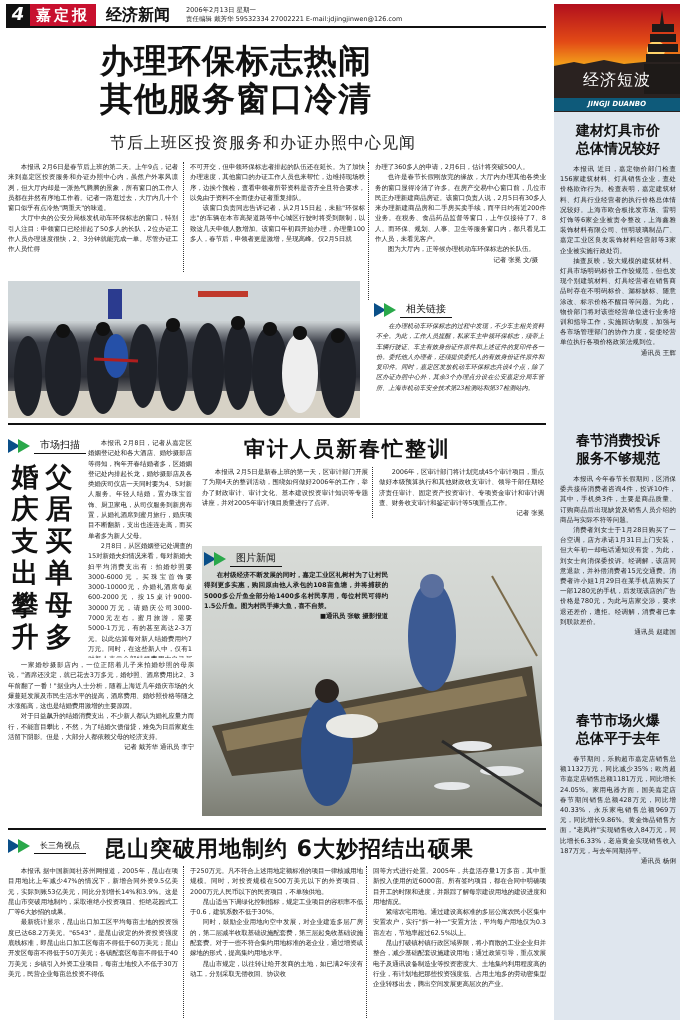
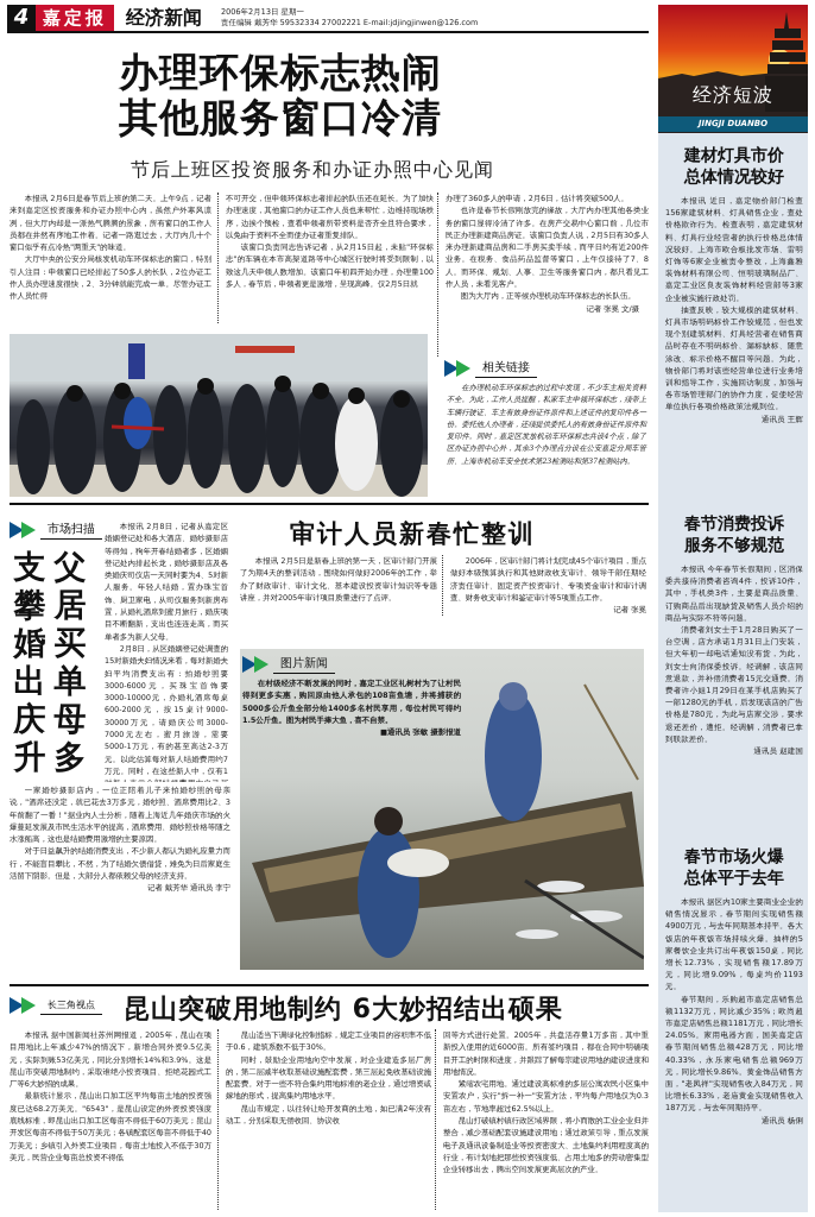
  4
  嘉定报
  经济新闻
  2006年2月13日 星期一
  责任编辑 戴芳华 59532334 27002221 E-mail:jdjingjinwen@126.com
  办理环保标志热闹
  其他服务窗口冷清
  节后上班区投资服务和办证办照中心见闻
  本报讯 2月6日是春节后上班的第二天。上午9点，记者来到嘉定区投资服务和办证办照中心内，虽然户外寒风凛冽，但大厅内却是一派热气腾腾的景象，所有窗口的工作人员都在井然有序地工作着。记者一路逛过去，大厅内几十个窗口似乎有点冷热"两重天"的味道。
  大厅中央的公安分局核发机动车环保标志的窗口，特别引人注目：申领窗口已经排起了50多人的长队，2位办证工作人员办理速度很快，2、3分钟就能完成一单。尽管办证工作人员忙得
  不可开交，但申领环保标志者排起的队伍还在延长。为了加快办理速度，其他窗口的办证工作人员也来帮忙，边维持现场秩序，边挨个预检，查看申领者所带资料是否齐全且符合要求，以免由于资料不全而使办证者重复排队。
  该窗口负责同志告诉记者，从2月15日起，未贴"环保标志"的车辆在本市高架道路等中心城区行驶时将受到限制，以致这几天申领人数增加。该窗口年初四开始办理，办理量100多人，春节后，申领者更是激增，呈现高峰。仅2月5日就
  办理了360多人的申请，2月6日，估计将突破500人。
  也许是春节长假刚放完的缘故，大厅内办理其他各类业务的窗口显得冷清了许多。在房产交易中心窗口前，几位市民正办理新建商品房证。该窗口负责人说，2月5日有30多人来办理新建商品房和二手房买卖手续，而平日约有近200件业务。在税务、食品药品监督等窗口，上午仅接待了7、8人。而环保、规划、人事、卫生等服务窗口内，都只看见工作人员，未看见客户。
  图为大厅内，正等候办理机动车环保标志的长队伍。
  记者 张冕 文/摄
  相关链接
  市场扫描
- 婚
+ 支
- 庆
+ 攀
- 支
+ 婚
  出
- 攀
+ 庆
  升
  父
  居
  买
  单
  母
  多
  本报讯 2月8日，记者从嘉定区婚姻登记处和各大酒店、婚纱摄影店等得知，狗年开春结婚者多，区婚姻登记处内排起长龙，婚纱摄影店及各类婚庆司仪店一天同时要为4、5对新人服务。年轻人结婚，置办珠宝首饰、厨卫家电，从司仪服务到新房布置，从婚礼酒席到蜜月旅行，婚庆项目不断翻新，支出也连连走高，而买单者多为新人父母。
  2月8日，从区婚姻登记处调查的15对新婚夫妇情况来看，每对新婚夫妇平均消费支出有：拍婚纱照要3000-6000元，买珠宝首饰要3000-10000元，办婚礼酒席每桌600-2000元，按15桌计9000-30000万元，请婚庆公司3000-7000元左右，蜜月旅游，需要5000-1万元，有的甚至高达2-3万元。以此估算每对新人结婚费用约7万元。同时，在这些新人中，仅有1
  一家婚纱摄影店内，一位正陪着儿子来拍婚纱照的母亲说，"酒席还没定，就已花去3万多元，婚纱照、酒席费用比2、3年前翻了一番！"据业内人士分析，随着上海近几年婚庆市场的火爆蔓延发展及市民生活水平的提高，酒席费用、婚纱照价格等随之水涨船高，这也是结婚费用激增的主要原因。
  对于日益飙升的结婚消费支出，不少新人都认为婚礼应量力而行，不能盲目攀比，不然，为了结婚欠债借贷，难免为日后家庭生活留下阴影。但是，大部分人都依赖父母的经济支持。
  记者 戴芳华 通讯员 李宁
  审计人员新春忙整训
  本报讯 2月5日是新春上班的第一天，区审计部门开展了为期4天的整训活动，围绕如何做好2006年的工作，举办了财政审计、审计文化、基本建设投资审计知识等专题讲座，并对2005年审计项目质量进行了点评。
  2006年，区审计部门将计划完成45个审计项目，重点做好本级预算执行和其他财政收支审计、领导干部任期经济责任审计、固定资产投资审计、专项资金审计和审计调查、财务收支审计和鉴证审计等5项重点工作。
  记者 张冕
  图片新闻
  在村级经济不断发展的同时，嘉定工业区礼树村为了让村民得到更多实惠，购回原由他人承包的108亩鱼塘，并将捕获的5000多公斤鱼全部分给1400多名村民享用，每位村民可得约1.5公斤鱼。图为村民手捧大鱼，喜不自禁。
  ■通讯员 张敏 摄影报道
  长三角视点
  昆山突破用地制约 6大妙招结出硕果
  本报讯 据中国新闻社苏州网报道，2005年，昆山在项目用地比上年减少47%的情况下，新增合同外资9.5亿美元，实际到账53亿美元，同比分别增长14%和3.9%。这是昆山市突破用地制约，采取谁绝小投资项目、拒绝花园式工厂等6大妙招的成果。
  最新统计显示，昆山出口加工区平均每亩土地的投资强度已达68.2万美元。"6543"，是昆山设定的外资投资强度底线标准，即昆山出口加工区每亩不得低于60万美元；昆山开发区每亩不得低于50万美元；各镇配套区每亩不得低于40万美元；乡镇引入外资工业项目，每亩土地投入不低于30万美元，民营企业每亩总投资不得低
- 于250万元。凡不符合上述用地定额标准的项目一律核减用地规模。同时，对投资规模在500万美元以下的外资项目、2000万元人民币以下的民资项目，不单独供地。
  昆山适当下调绿化控制指标，规定工业项目的容积率不低于0.6，建筑系数不低于30%。
  同时，鼓励企业用地向空中发展，对企业建造多层厂房的，第二层减半收取基础设施配套费，第三层起免收基础设施配套费。对于一些不符合集约用地标准的老企业，通过增资或嫁地的形式，提高集约用地水平。
  昆山市规定，以往转让给开发商的土地，如已满2年没有动工，分别采取无偿收回、协议收
  回等方式进行处置。2005年，共盘活存量1万多亩，其中重新投入使用的近6000亩。所有签约项目，都在合同中明确项目开工的时限和进度，并跟踪了解每宗建设用地的建设进度和用地情况。
  紧缩农宅用地。通过建设高标准的多层公寓农民小区集中安置农户，实行"拆一补一"安置方法，平均每户用地仅为0.3亩左右，节地率超过62.5%以上。
  昆山打破镇村镇行政区域界限，将小而散的工业企业归并整合，减少基础配套设施建设用地；通过政策引导，重点发展电子及通讯设备制造业等投资密度大、土地集约利用程度高的行业，有计划地把那些投资强度低、占用土地多的劳动密集型企业转移出去，腾出空间发展更高层次的产业。
  经济短波
  JINGJI DUANBO
  建材灯具市价
  总体情况较好
  本报讯 近日，嘉定物价部门检查156家建筑材料、灯具销售企业，查处价格欺诈行为。检查表明，嘉定建筑材料、灯具行业经营者的执行价格总体情况较好。上海市欧合板批发市场、雷明灯饰等6家企业被责令整改，上海鑫雅装饰材料有限公司、恒明玻璃制品厂、嘉定工业区良友装饰材料经营部等3家企业被实施行政处罚。
  抽查反映，较大规模的建筑材料、灯具市场明码标价工作较规范，但也发现个别建筑材料、灯具经营者在销售商品时存在不明码标价、漏标缺标、随意涂改、标示价格不醒目等问题。为此，物价部门将对该些经营单位进行业务培训和指导工作，实施回访制度，加强与各市场管理部门的协作力度，促使经营单位执行各项价格政策法规到位。
  通讯员 王辉
  春节消费投诉
  服务不够规范
  本报讯 今年春节长假期间，区消保委共接待消费者咨询4件，投诉10件，其中，手机类3件，主要是商品质量、订购商品后出现缺货及销售人员介绍的商品与实际不符等问题。
  消费者刘女士于1月28日购买了一台空调，店方承诺1月31日上门安装，但大年初一却电话通知没有货，为此，刘女士向消保委投诉。经调解，该店同意退款，并补偿消费者15元交通费。消费者许小姐1月29日在某手机店购买了一部1280元的手机，后发现该店的广告价格是780元，为此与店家交涉，要求退还差价，遭拒。经调解，消费者已拿到联款差价。
  通讯员 赵建国
  春节市场火爆
  总体平于去年
+ 本报讯 据区内10家主要商业企业的销售情况显示，春节期间实现销售额4900万元，与去年同期基本持平。各大饭店的年夜饭市场持续火爆。抽样的5家餐饮企业共订出年夜饭150桌，同比增长12.73%，实现销售额17.89万元，同比增9.09%，每桌均价1193元。
  春节期间，乐购超市嘉定店销售总额1132万元，同比减少35%；欧尚超市嘉定店销售总额1181万元，同比增长24.05%。家用电器方面，国美嘉定店春节期间销售总额428万元，同比增40.33%，永乐家电销售总额969万元，同比增长9.86%。黄金饰品销售方面，"老凤祥"实现销售收入84万元，同比增长6.33%，老庙黄金实现销售收入187万元，与去年同期持平。
  通讯员 杨俐
